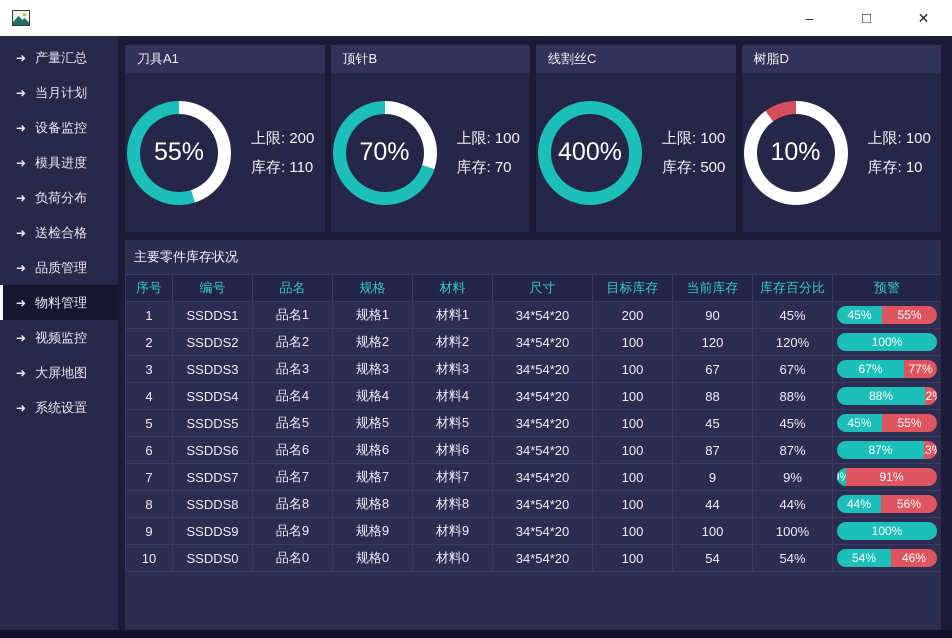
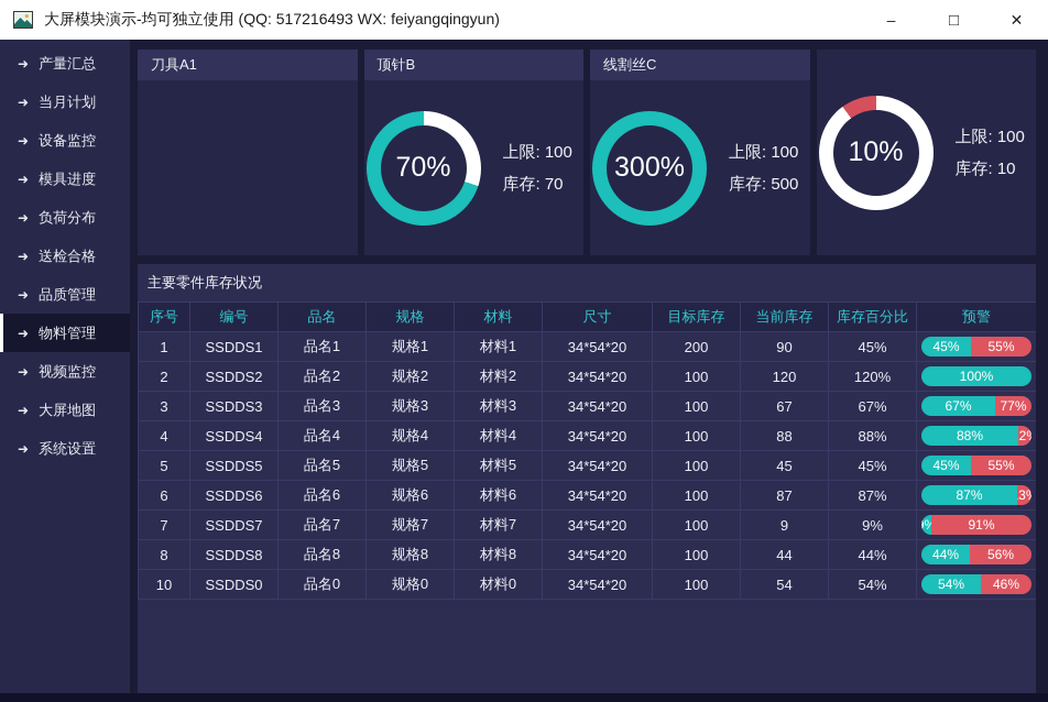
+ 大屏模块演示-均可独立使用 (QQ: 517216493 WX: feiyangqingyun)
  –
  □
  ✕
  ➜
  产量汇总
  ➜
  当月计划
  ➜
  设备监控
  ➜
  模具进度
  ➜
  负荷分布
  ➜
  送检合格
  ➜
  品质管理
  ➜
  物料管理
  ➜
  视频监控
  ➜
  大屏地图
  ➜
  系统设置
  刀具A1
- 55%
- 上限: 200
- 库存: 110
  顶针B
  70%
  上限: 100
  库存: 70
  线割丝C
- 400%
+ 300%
  上限: 100
  库存: 500
- 树脂D
  10%
  上限: 100
  库存: 10
  主要零件库存状况
  序号	编号	品名	规格	材料	尺寸	目标库存	当前库存	库存百分比	预警
  1	SSDDS1	品名1	规格1	材料1	34*54*20	200	90	45%	45% 55%
  2	SSDDS2	品名2	规格2	材料2	34*54*20	100	120	120%	100%
  3	SSDDS3	品名3	规格3	材料3	34*54*20	100	67	67%	67% 77%
  4	SSDDS4	品名4	规格4	材料4	34*54*20	100	88	88%	88% 2
  5	SSDDS5	品名5	规格5	材料5	34*54*20	100	45	45%	45% 55%
  6	SSDDS6	品名6	规格6	材料6	34*54*20	100	87	87%	87% 3
  7	SSDDS7	品名7	规格7	材料7	34*54*20	100	9	9%	9% 91%
  8	SSDDS8	品名8	规格8	材料8	34*54*20	100	44	44%	44% 56%
- 9	SSDDS9	品名9	规格9	材料9	34*54*20	100	100	100%	100%
  10	SSDDS0	品名0	规格0	材料0	34*54*20	100	54	54%	54% 46%
